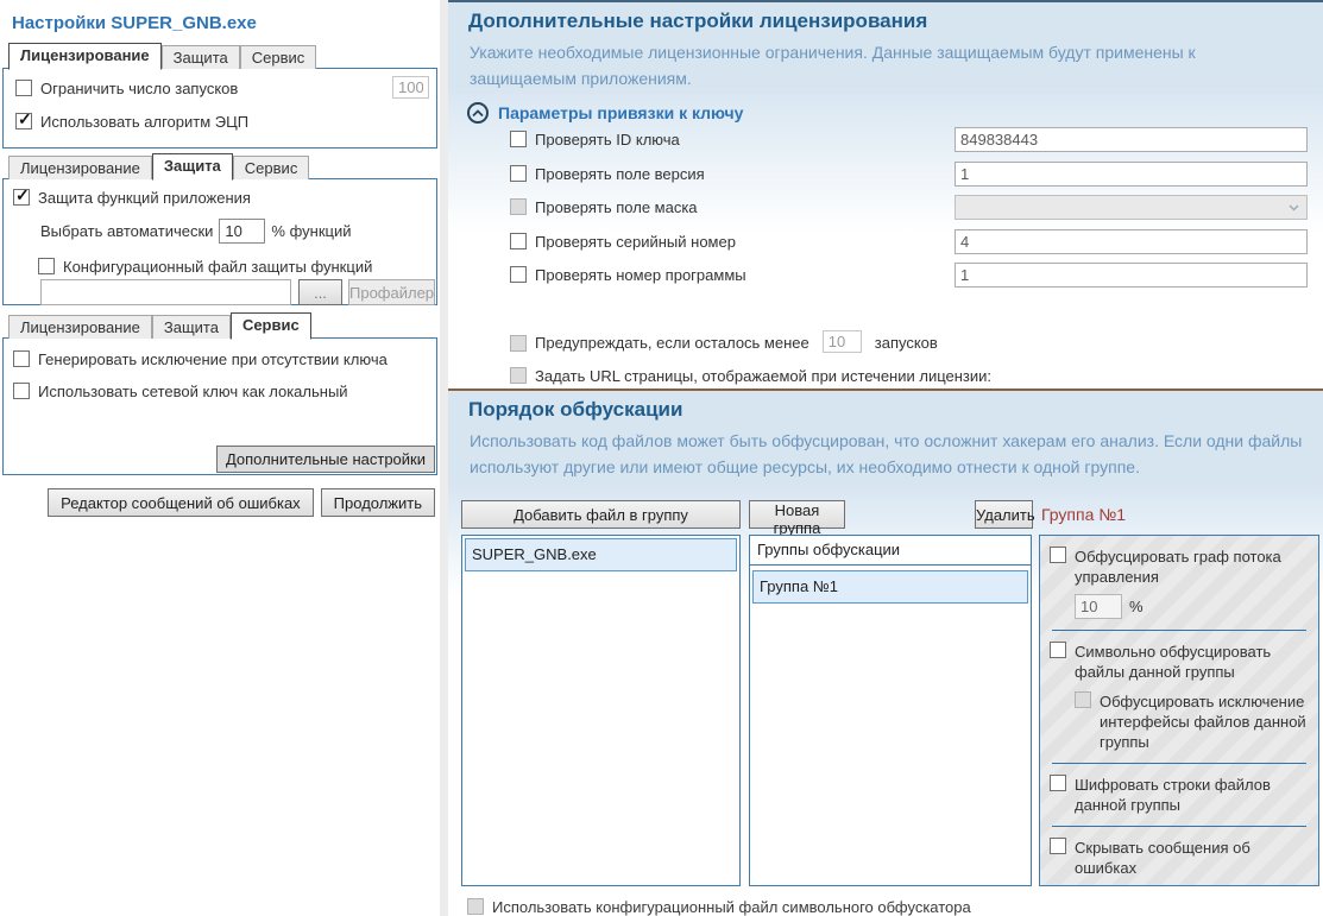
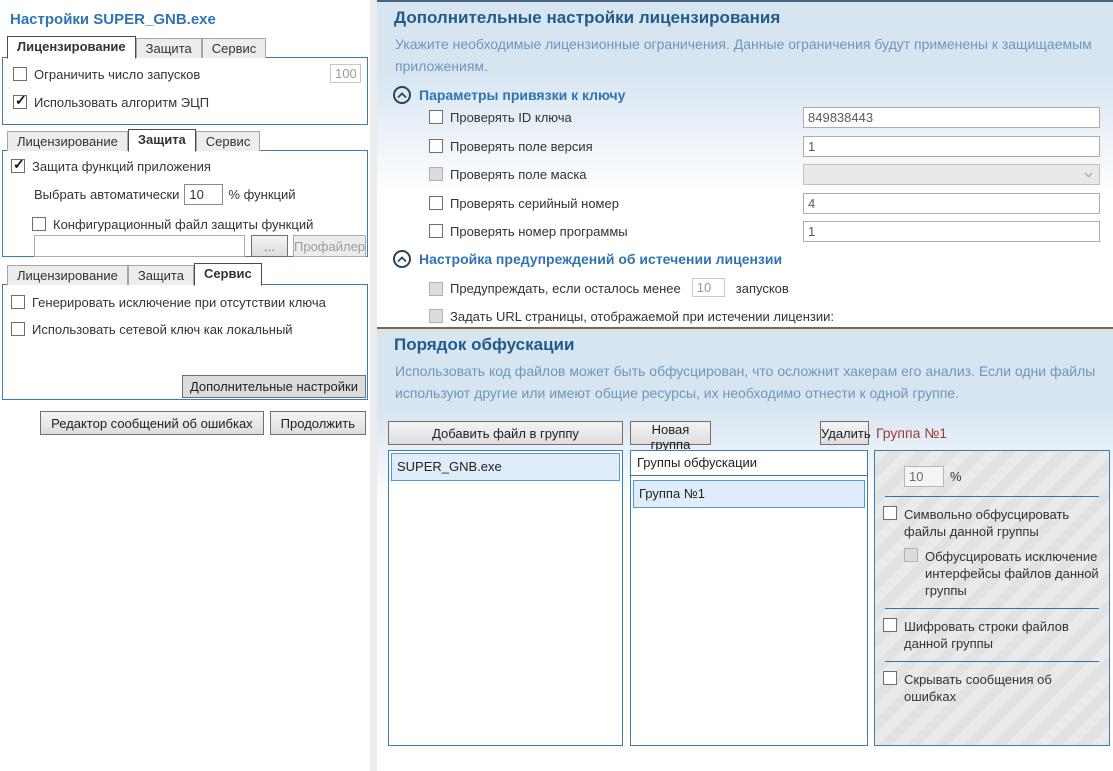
  Настройки SUPER_GNB.exe
  Лицензирование
  Защита
  Сервис
  Ограничить число запусков
  100
  Использовать алгоритм ЭЦП
  Лицензирование
  Защита
  Сервис
  Защита функций приложения
  Выбрать автоматически
  10
  % функций
  Конфигурационный файл защиты функций
  ...
  Профайлер
  Лицензирование
  Защита
  Сервис
  Генерировать исключение при отсутствии ключа
  Использовать сетевой ключ как локальный
  Дополнительные настройки
  Редактор сообщений об ошибках
  Продолжить
  Дополнительные настройки лицензирования
- Укажите необходимые лицензионные ограничения. Данные защищаемым будут применены к защищаемым приложениям.
+ Укажите необходимые лицензионные ограничения. Данные ограничения будут применены к защищаемым приложениям.
  Параметры привязки к ключу
  Проверять ID ключа
  849838443
  Проверять поле версия
  1
  Проверять поле маска
  Проверять серийный номер
  4
  Проверять номер программы
  1
+ Настройка предупреждений об истечении лицензии
  Предупреждать, если осталось менее
  10
  запусков
  Задать URL страницы, отображаемой при истечении лицензии:
  Порядок обфускации
  Использовать код файлов может быть обфусцирован, что осложнит хакерам его анализ. Если одни файлы используют другие или имеют общие ресурсы, их необходимо отнести к одной группе.
  Добавить файл в группу
  Новая группа
  Удалить
  Группа №1
  SUPER_GNB.exe
  Группы обфускации
  Группа №1
- Обфусцировать граф потока управления
  10
  %
  Символьно обфусцировать файлы данной группы
  Обфусцировать исключение интерфейсы файлов данной группы
  Шифровать строки файлов данной группы
  Скрывать сообщения об ошибках
- Использовать конфигурационный файл символьного обфускатора
